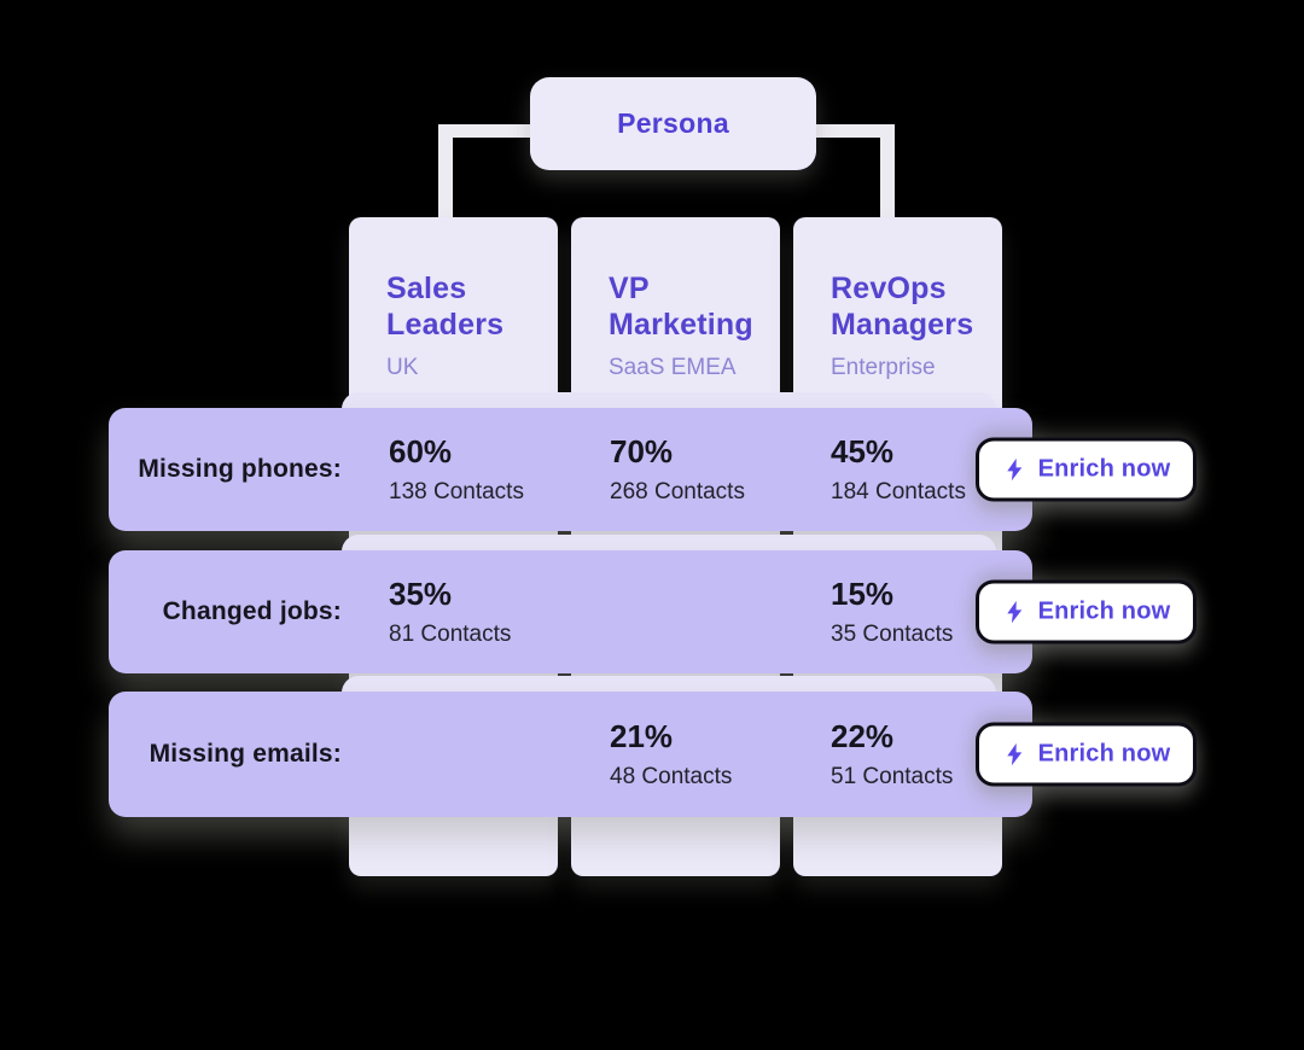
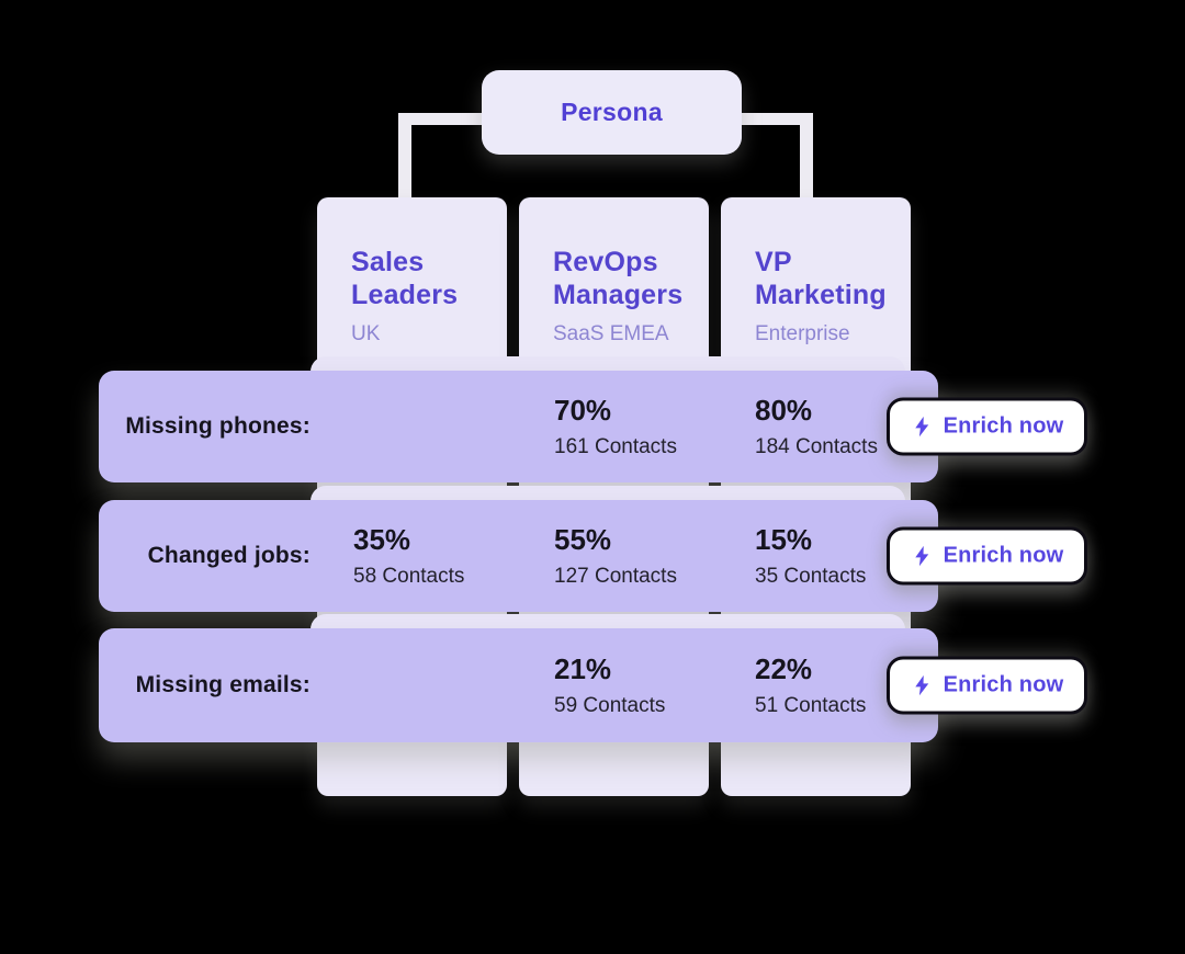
  Persona
  Sales Leaders
  UK
- VP Marketing
+ RevOps Managers
  SaaS EMEA
- RevOps Managers
+ VP Marketing
  Enterprise
  Missing phones:
- 60%
- 138 Contacts
  70%
- 268 Contacts
+ 161 Contacts
- 45%
+ 80%
  184 Contacts
  Enrich now
  Changed jobs:
  35%
- 81 Contacts
+ 58 Contacts
+ 55%
+ 127 Contacts
  15%
  35 Contacts
  Enrich now
  Missing emails:
  21%
- 48 Contacts
+ 59 Contacts
  22%
  51 Contacts
  Enrich now
